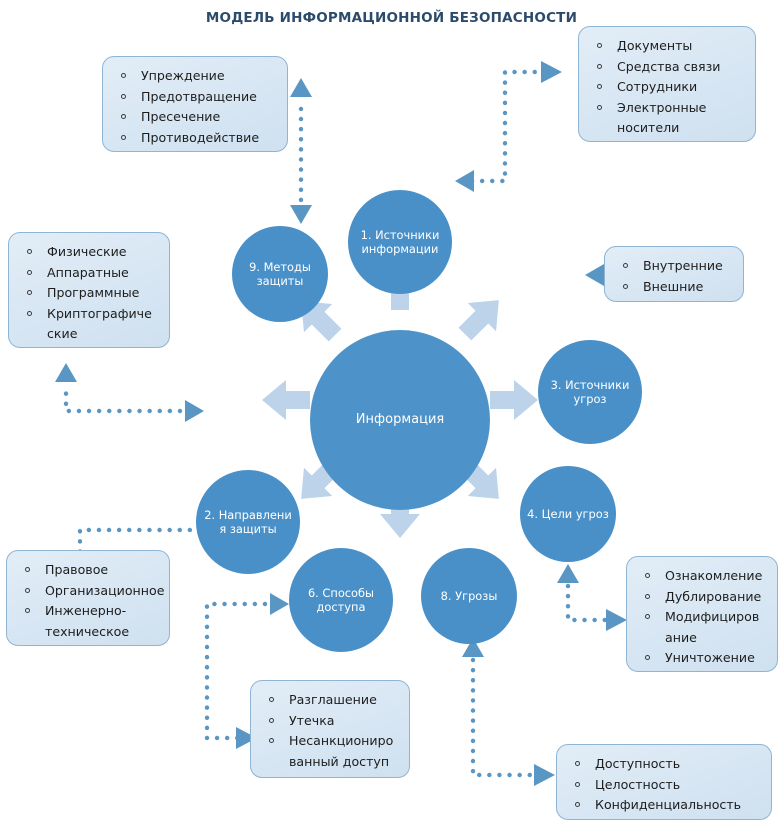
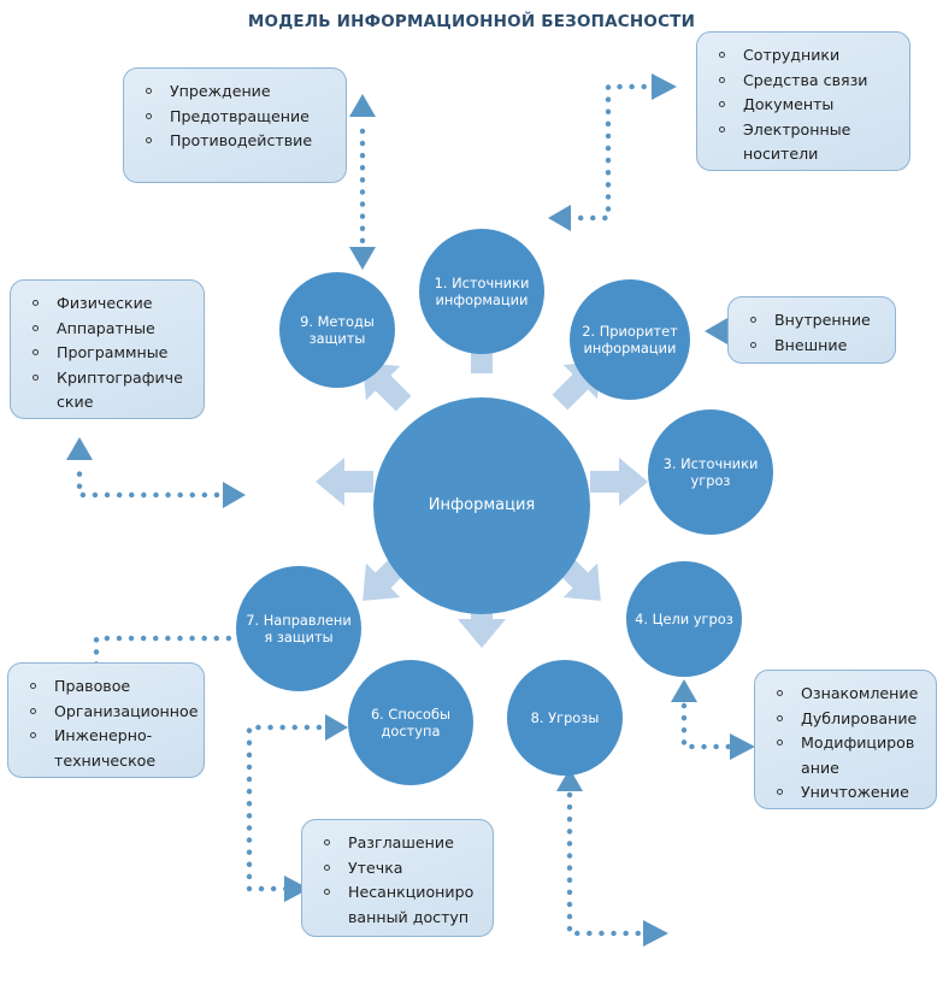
  МОДЕЛЬ ИНФОРМАЦИОННОЙ БЕЗОПАСНОСТИ
  Информация
  1. Источники информации
+ 2. Приоритет информации
  3. Источники угроз
  4. Цели угроз
  8. Угрозы
  6. Способы доступа
- 2. Направлени я защиты
+ 7. Направлени я защиты
  9. Методы защиты
  Упреждение
  Предотвращение
- Пресечение
  Противодействие
- Документы
+ Сотрудники
  Средства связи
- Сотрудники
+ Документы
  Электронные
  носители
  Физические
  Аппаратные
  Программные
  Криптографиче
  ские
  Внутренние
  Внешние
  Правовое
  Организационное
  Инженерно-
  техническое
  Ознакомление
  Дублирование
  Модифициров
  ание
  Уничтожение
  Разглашение
  Утечка
  Несанкциониро
  ванный доступ
- Доступность
- Целостность
- Конфиденциальность
